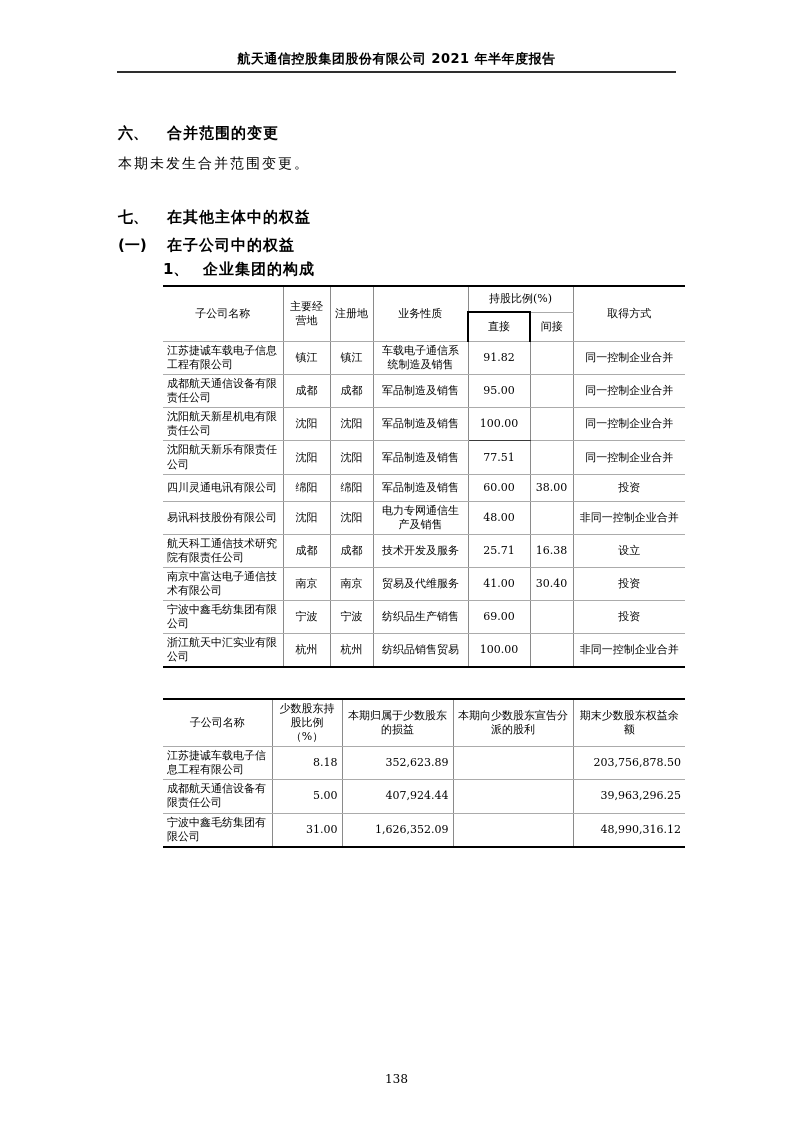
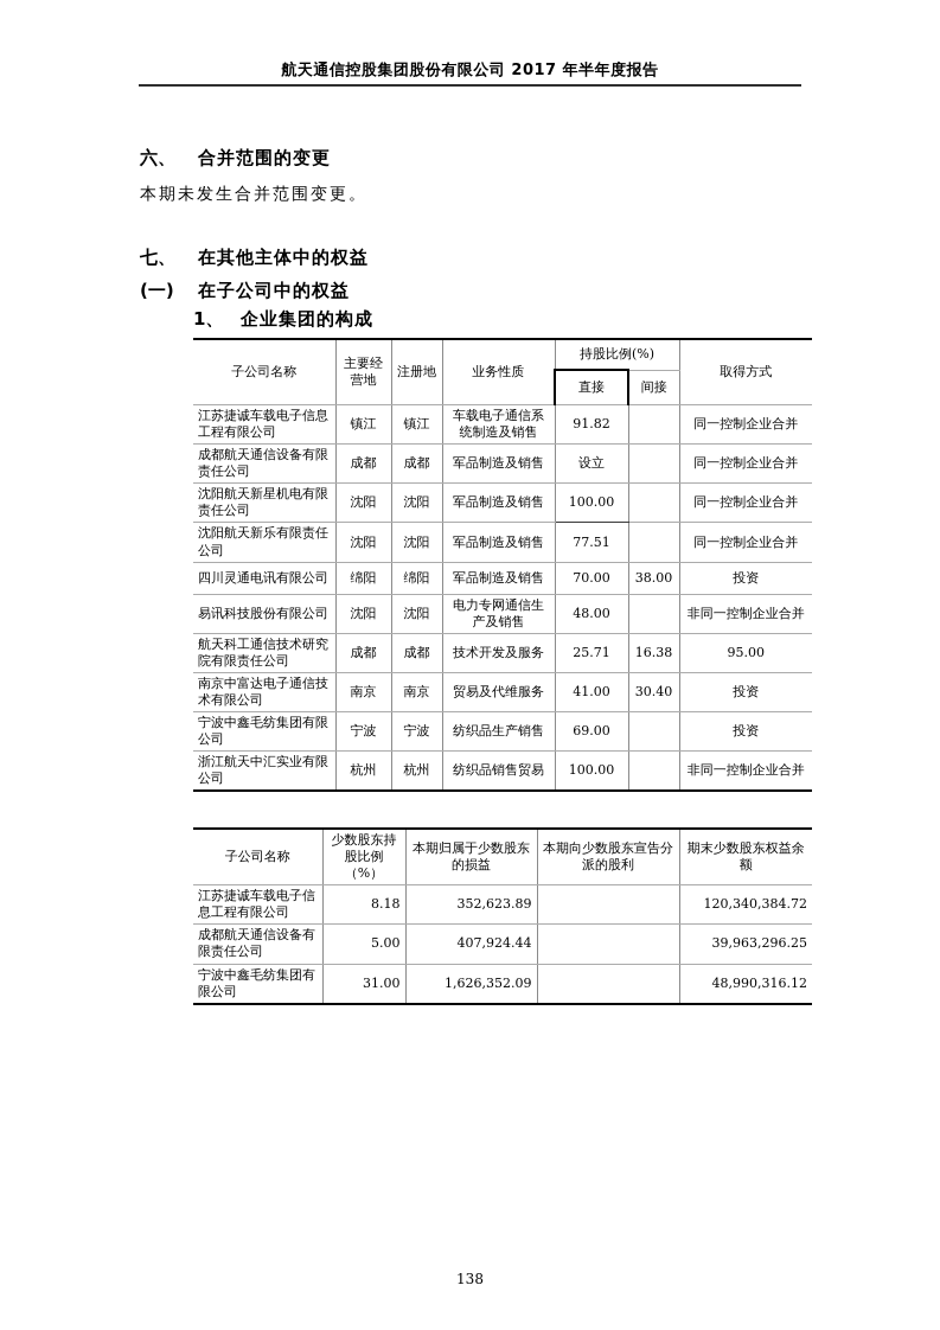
- 航天通信控股集团股份有限公司 2021 年半年度报告
+ 航天通信控股集团股份有限公司 2017 年半年度报告
  六、 合并范围的变更
  本期未发生合并范围变更。
  七、 在其他主体中的权益
  (一) 在子公司中的权益
  1、 企业集团的构成
  子公司名称	主要经营地	注册地	业务性质	持股比例(%)	取得方式
  直接	间接
  江苏捷诚车载电子信息工程有限公司	镇江	镇江	车载电子通信系统制造及销售	91.82		同一控制企业合并
- 成都航天通信设备有限责任公司	成都	成都	军品制造及销售	95.00		同一控制企业合并
+ 成都航天通信设备有限责任公司	成都	成都	军品制造及销售	设立		同一控制企业合并
  沈阳航天新星机电有限责任公司	沈阳	沈阳	军品制造及销售	100.00		同一控制企业合并
  沈阳航天新乐有限责任公司	沈阳	沈阳	军品制造及销售	77.51		同一控制企业合并
- 四川灵通电讯有限公司	绵阳	绵阳	军品制造及销售	60.00	38.00	投资
+ 四川灵通电讯有限公司	绵阳	绵阳	军品制造及销售	70.00	38.00	投资
  易讯科技股份有限公司	沈阳	沈阳	电力专网通信生产及销售	48.00		非同一控制企业合并
- 航天科工通信技术研究院有限责任公司	成都	成都	技术开发及服务	25.71	16.38	设立
+ 航天科工通信技术研究院有限责任公司	成都	成都	技术开发及服务	25.71	16.38	95.00
  南京中富达电子通信技术有限公司	南京	南京	贸易及代维服务	41.00	30.40	投资
  宁波中鑫毛纺集团有限公司	宁波	宁波	纺织品生产销售	69.00		投资
  浙江航天中汇实业有限公司	杭州	杭州	纺织品销售贸易	100.00		非同一控制企业合并
  子公司名称	少数股东持股比例（%）	本期归属于少数股东的损益	本期向少数股东宣告分派的股利	期末少数股东权益余额
- 江苏捷诚车载电子信息工程有限公司	8.18	352,623.89		203,756,878.50
+ 江苏捷诚车载电子信息工程有限公司	8.18	352,623.89		120,340,384.72
  成都航天通信设备有限责任公司	5.00	407,924.44		39,963,296.25
  宁波中鑫毛纺集团有限公司	31.00	1,626,352.09		48,990,316.12
  138
